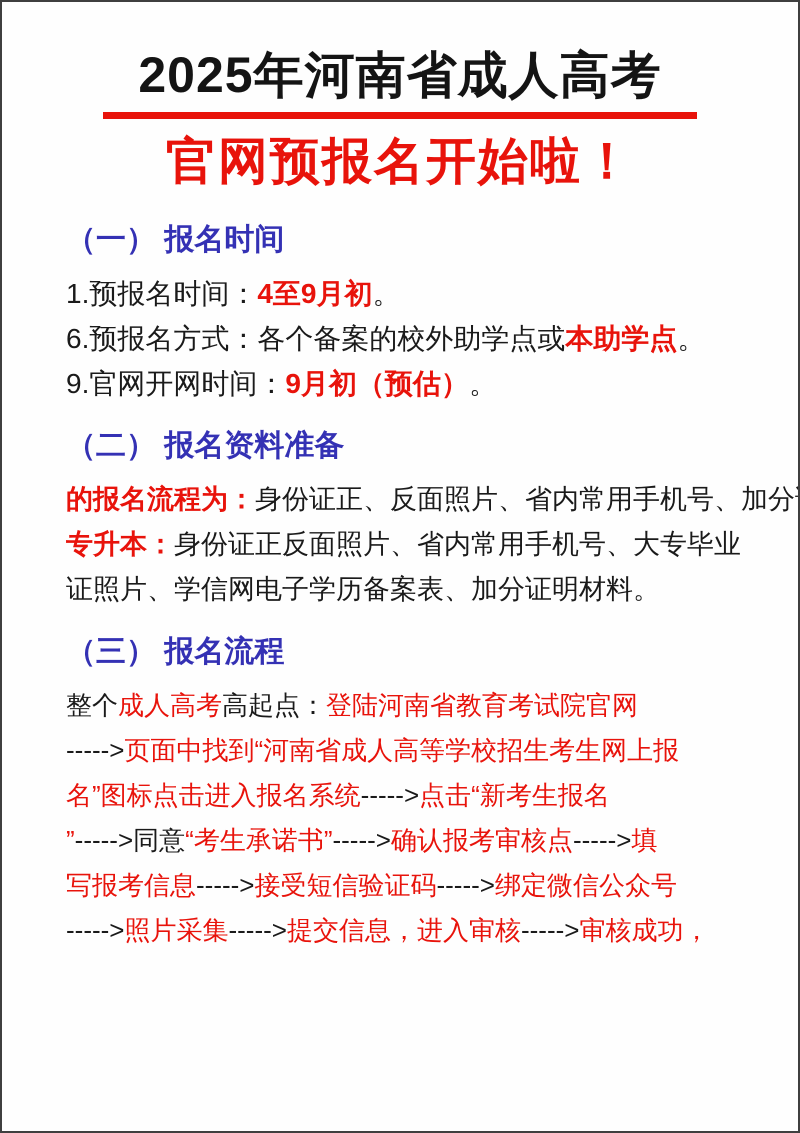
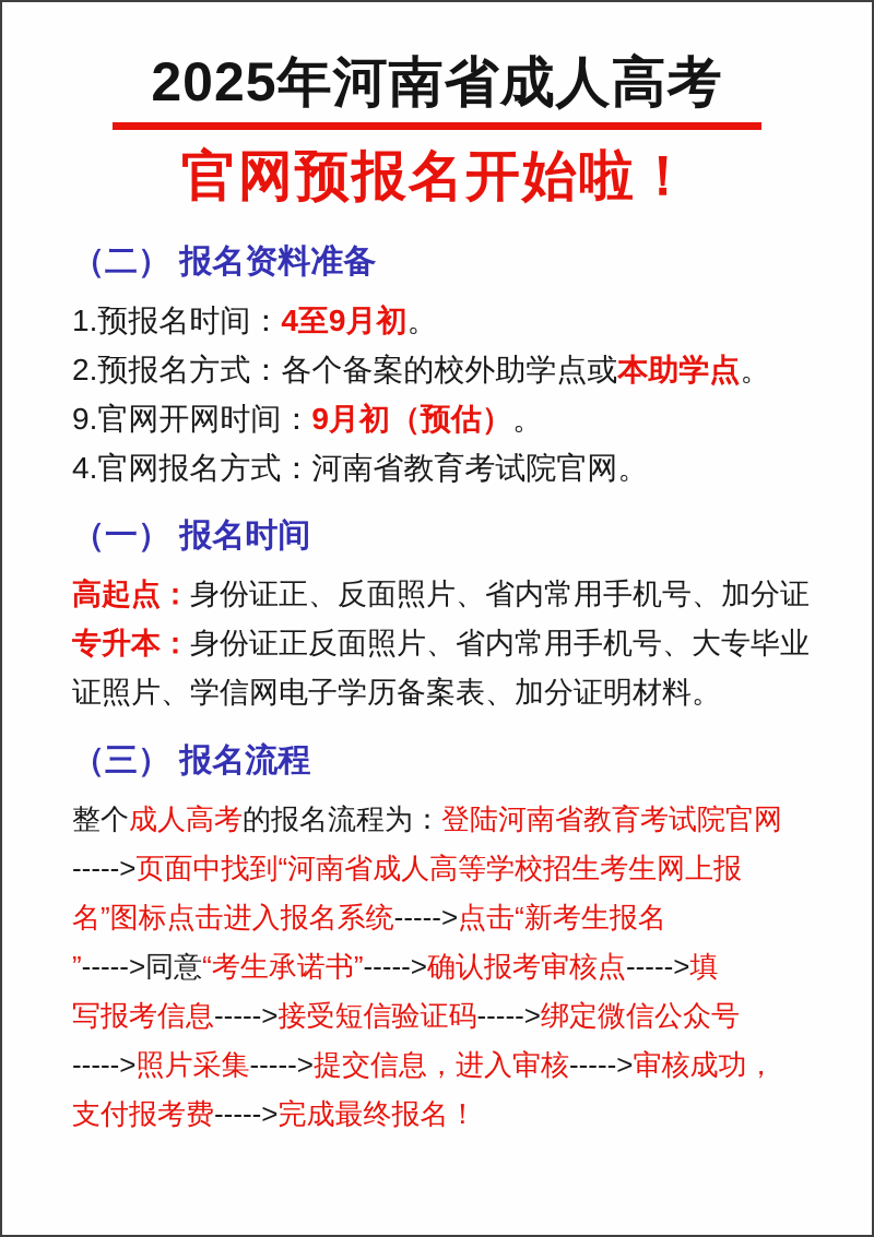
  2025年河南省成人高考
  官网预报名开始啦！
- （一） 报名时间
+ （二） 报名资料准备
  1.预报名时间：4至9月初。
- 6.预报名方式：各个备案的校外助学点或本助学点。
+ 2.预报名方式：各个备案的校外助学点或本助学点。
  9.官网开网时间：9月初（预估）。
+ 4.官网报名方式：河南省教育考试院官网。
- （二） 报名资料准备
+ （一） 报名时间
- 的报名流程为：身份证正、反面照片、省内常用手机号、加分
+ 高起点：身份证正、反面照片、省内常用手机号、加分证
  专升本：身份证正反面照片、省内常用手机号、大专毕业
  证照片、学信网电子学历备案表、加分证明材料。
  （三） 报名流程
- 整个成人高考高起点：登陆河南省教育考试院官网
+ 整个成人高考的报名流程为：登陆河南省教育考试院官网
  ----->页面中找到“河南省成人高等学校招生考生网上报
  名”图标点击进入报名系统----->点击“新考生报名
  ”----->同意“考生承诺书”----->确认报考审核点----->填
  写报考信息----->接受短信验证码----->绑定微信公众号
  ----->照片采集----->提交信息，进入审核----->审核成功，
+ 支付报考费----->完成最终报名！
